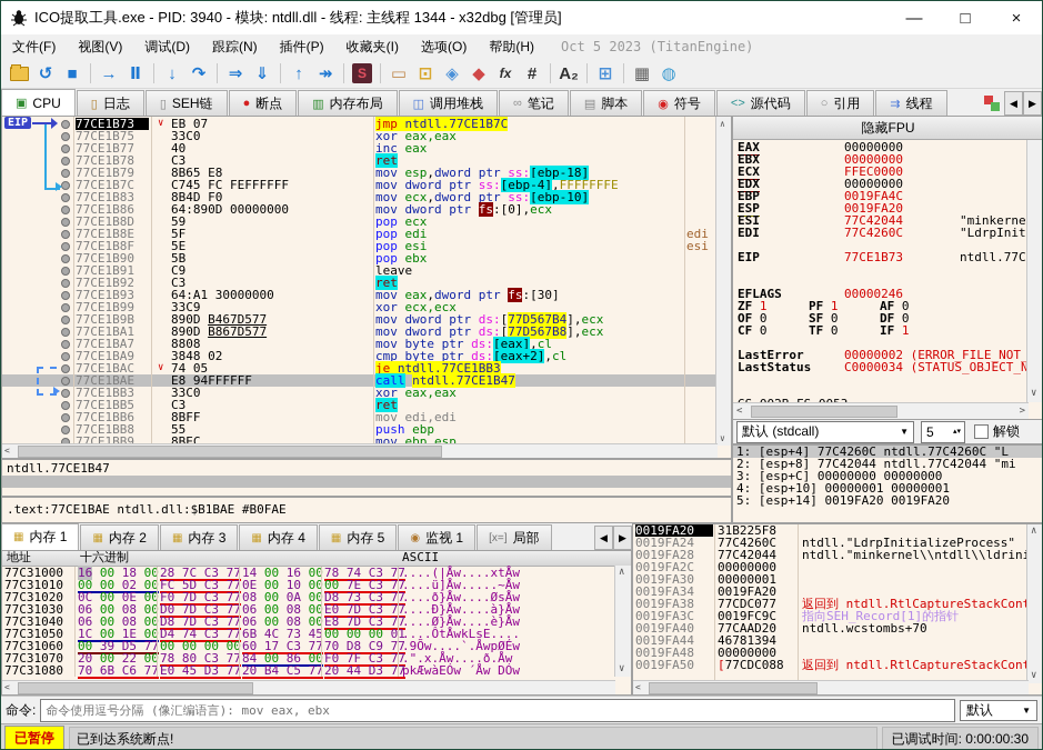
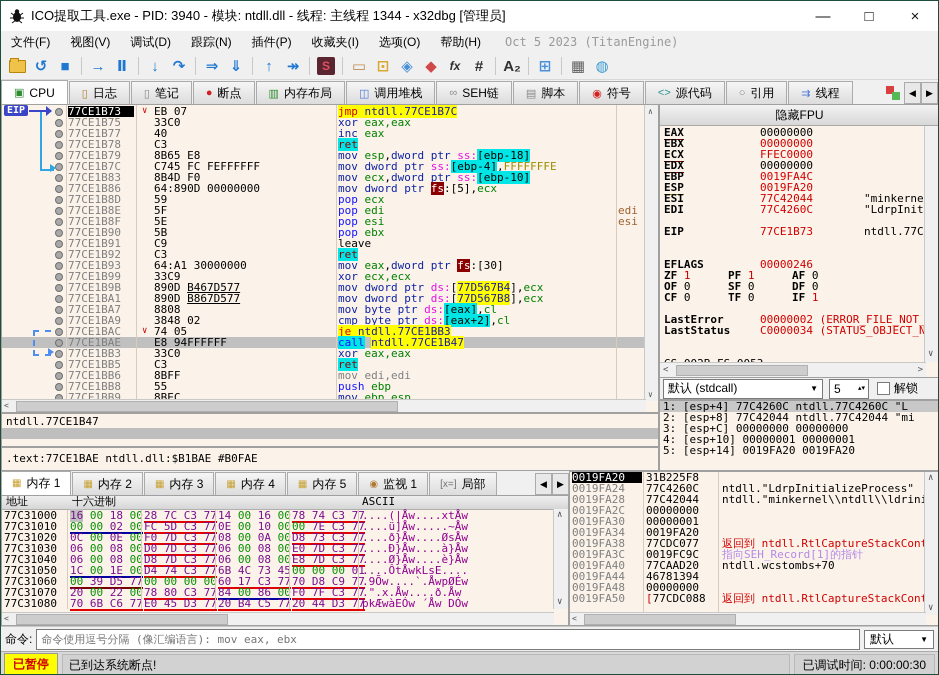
  ICO提取工具.exe - PID: 3940 - 模块: ntdll.dll - 线程: 主线程 1344 - x32dbg [管理员]
  —
  □
  ×
  文件(F)
  视图(V)
  调试(D)
  跟踪(N)
  插件(P)
  收藏夹(I)
  选项(O)
  帮助(H)
  Oct 5 2023 (TitanEngine)
  ↺
  ■
  →
  Ⅱ
  ↓
  ↷
  ⇒
  ⇓
  ↑
  ↠
  S
  ▭
  ⊡
  ◈
  ◆
  fx
  #
  A₂
  ⊞
  ▦
  ◍
  ▣
  CPU
  ▯
  日志
  ▯
- SEH链
+ 笔记
  ●
  断点
  ▥
  内存布局
  ◫
  调用堆栈
  ∞
- 笔记
+ SEH链
  ▤
  脚本
  ◉
  符号
  <>
  源代码
  ○
  引用
  ⇉
  线程
  ◀
  ▶
  77CE1B73
  ∨
  EB 07
  jmp ntdll.77CE1B7C
  77CE1B75
  33C0
  xor eax,eax
  77CE1B77
  40
  inc eax
  77CE1B78
  C3
  ret
  77CE1B79
  8B65 E8
  mov esp,dword ptr ss:[ebp-18]
  77CE1B7C
  C745 FC FEFFFFFF
  mov dword ptr ss:[ebp-4],FFFFFFFE
  77CE1B83
  8B4D F0
  mov ecx,dword ptr ss:[ebp-10]
  77CE1B86
  64:890D 00000000
- mov dword ptr fs:[0],ecx
+ mov dword ptr fs:[5],ecx
  77CE1B8D
  59
  pop ecx
  77CE1B8E
  5F
  pop edi
  edi
  77CE1B8F
  5E
  pop esi
  esi
  77CE1B90
  5B
  pop ebx
  77CE1B91
  C9
  leave
  77CE1B92
  C3
  ret
  77CE1B93
  64:A1 30000000
  mov eax,dword ptr fs:[30]
  77CE1B99
  33C9
  xor ecx,ecx
  77CE1B9B
  890D B467D577
  mov dword ptr ds:[77D567B4],ecx
  77CE1BA1
  890D B867D577
  mov dword ptr ds:[77D567B8],ecx
  77CE1BA7
  8808
  mov byte ptr ds:[eax],cl
  77CE1BA9
  3848 02
  cmp byte ptr ds:[eax+2],cl
  77CE1BAC
  ∨
  74 05
  je ntdll.77CE1BB3
  77CE1BAE
  E8 94FFFFFF
  call ntdll.77CE1B47
  77CE1BB3
  33C0
  xor eax,eax
  77CE1BB5
  C3
  ret
  77CE1BB6
  8BFF
  mov edi,edi
  77CE1BB8
  55
  push ebp
  77CE1BB9
  8BEC
  mov ebp,esp
  EIP
  隐藏FPU
  EAX 00000000
  EBX 00000000
  ECX FFEC0000
  EDX 00000000
  EBP 0019FA4C
  ESP 0019FA20
  ESI 77C42044
  EDI 77C4260C
  EIP 77CE1B73
  EFLAGS 00000246
  ZF 1 PF 1 AF 0
  OF 0 SF 0 DF 0
  CF 0 TF 0 IF 1
  LastError 00000002 (ERROR_FILE_NOT_
  LastStatus C0000034 (STATUS_OBJECT_N
  默认 (stdcall)
  ▼
  5
  解锁
  1: [esp+4] 77C4260C ntdll.77C4260C "L
  2: [esp+8] 77C42044 ntdll.77C42044 "mi
  3: [esp+C] 00000000 00000000
  4: [esp+10] 00000001 00000001
  5: [esp+14] 0019FA20 0019FA20
  ntdll.77CE1B47
  .text:77CE1BAE ntdll.dll:$B1BAE #B0FAE
  ▦
  内存 1
  ▦
  内存 2
  ▦
  内存 3
  ▦
  内存 4
  ▦
  内存 5
  ◉
  监视 1
  [x=]
  局部
  ◀
  ▶
  地址
  十六进制
  ASCII
  77C31000
  16 00 18 00
  28 7C C3 77
  14 00 16 00
  78 74 C3 77
  ....(|Åw....xtÅw
  77C31010
  00 00 02 00
  FC 5D C3 77
  0E 00 10 00
  00 7E C3 77
  ....ü]Åw.....~Åw
  77C31020
  0C 00 0E 00
  F0 7D C3 77
  08 00 0A 00
  D8 73 C3 77
  ....ð}Åw....ØsÅw
  77C31030
  06 00 08 00
  D0 7D C3 77
  06 00 08 00
  E0 7D C3 77
  ....Ð}Åw....à}Åw
  77C31040
  06 00 08 00
  D8 7D C3 77
  06 00 08 00
  E8 7D C3 77
  ....Ø}Åw....è}Åw
  77C31050
  1C 00 1E 00
  D4 74 C3 77
  6B 4C 73 45
  00 00 00 01
  ....ÔtÅwkLsE....
  77C31060
  00 39 D5 77
  00 00 00 00
  60 17 C3 77
  70 D8 C9 77
  .9Õw....`.ÅwpØÉw
  77C31070
  20 00 22 00
  78 80 C3 77
  84 00 86 00
  F0 7F C3 77
  .".x.Åw....ð.Åw
  77C31080
  70 6B C6 77
  E0 45 D3 77
  20 B4 C5 77
  20 44 D3 77
  pkÆwàEÓw ´Åw DÓw
  0019FA20
  31B225F8
  0019FA24
  77C4260C
  ntdll."LdrpInitializeProcess"
  0019FA28
  77C42044
  ntdll."minkernel\\ntdll\\ldrin
  0019FA2C
  00000000
  0019FA30
  00000001
  0019FA34
  0019FA20
  0019FA38
  77CDC077
  返回到 ntdll.RtlCaptureStackCon
  0019FA3C
  0019FC9C
  指向SEH_Record[1]的指针
  0019FA40
  77CAAD20
  ntdll.wcstombs+70
  0019FA44
  46781394
  0019FA48
  00000000
  0019FA50
  [77CDC088
  返回到 ntdll.RtlCaptureStackCon
  命令:
  命令使用逗号分隔 (像汇编语言): mov eax, ebx
  默认
  ▼
  已暂停
  已到达系统断点!
  已调试时间: 0:00:00:30
